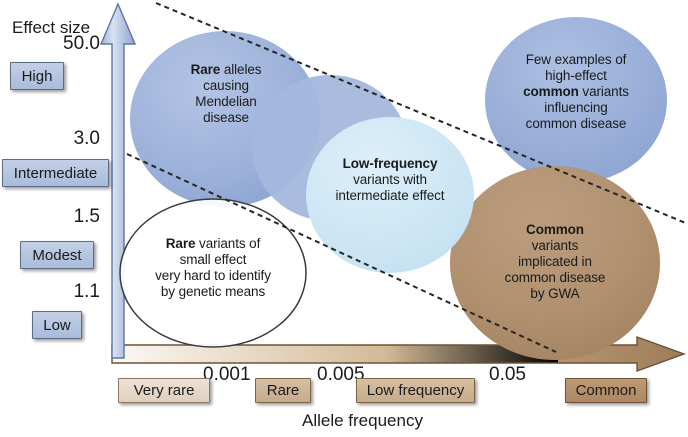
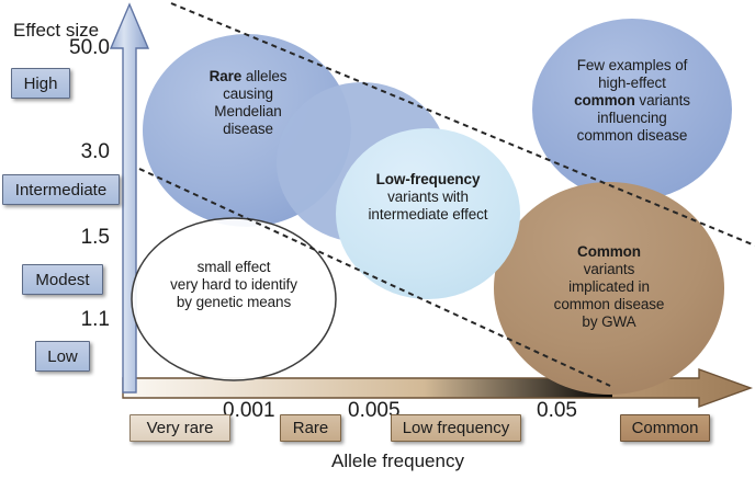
  Effect size
  50.0
  3.0
  1.5
  1.1
  High
  Intermediate
  Modest
  Low
  0.001
  0.005
  0.05
  Very rare
  Rare
  Low frequency
  Common
  Allele frequency
  Rare alleles
  causing
  Mendelian
  disease
  Few examples of
  high-effect
  common variants
  influencing
  common disease
  Low-frequency
  variants with
  intermediate effect
  Common
  variants
  implicated in
  common disease
  by GWA
- Rare variants of
  small effect
  very hard to identify
  by genetic means
